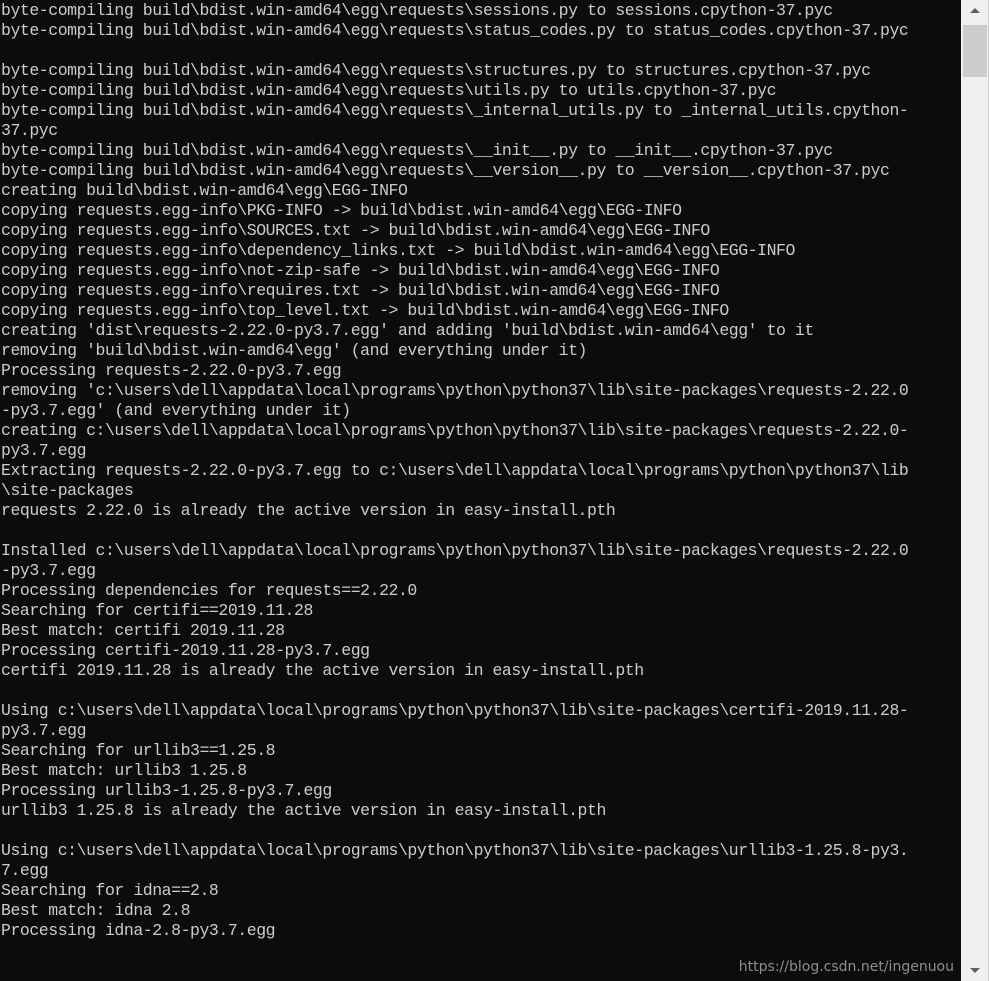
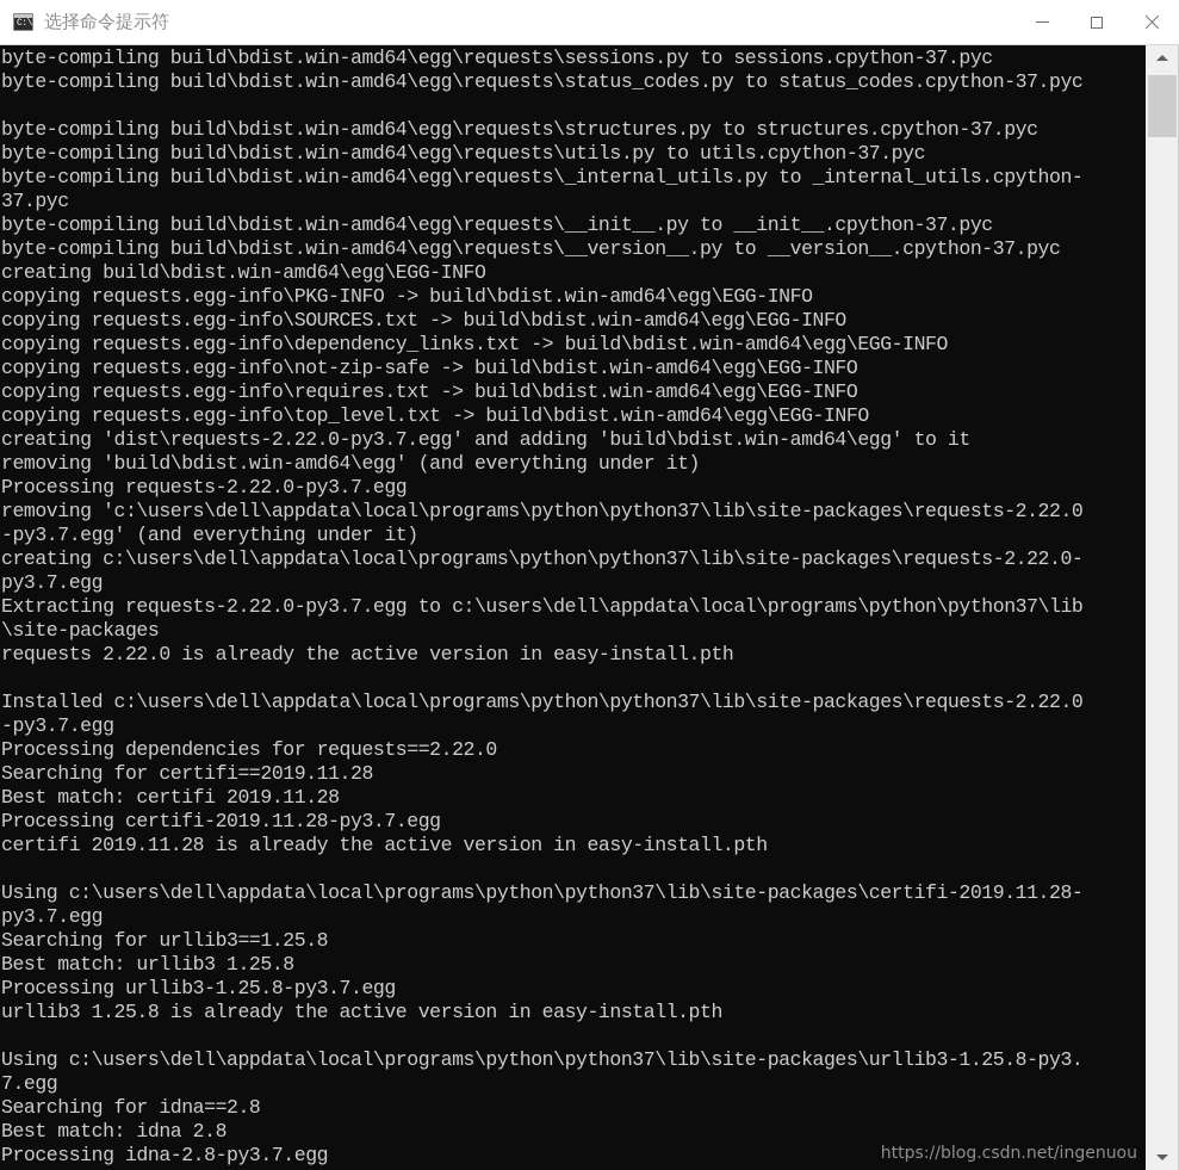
+ C:\.
+ 选择命令提示符
  byte-compiling build\bdist.win-amd64\egg\requests\sessions.py to sessions.cpython-37.pyc
  byte-compiling build\bdist.win-amd64\egg\requests\status_codes.py to status_codes.cpython-37.pyc
  byte-compiling build\bdist.win-amd64\egg\requests\structures.py to structures.cpython-37.pyc
  byte-compiling build\bdist.win-amd64\egg\requests\utils.py to utils.cpython-37.pyc
  byte-compiling build\bdist.win-amd64\egg\requests\_internal_utils.py to _internal_utils.cpython-
  37.pyc
  byte-compiling build\bdist.win-amd64\egg\requests\__init__.py to __init__.cpython-37.pyc
  byte-compiling build\bdist.win-amd64\egg\requests\__version__.py to __version__.cpython-37.pyc
  creating build\bdist.win-amd64\egg\EGG-INFO
  copying requests.egg-info\PKG-INFO -> build\bdist.win-amd64\egg\EGG-INFO
  copying requests.egg-info\SOURCES.txt -> build\bdist.win-amd64\egg\EGG-INFO
  copying requests.egg-info\dependency_links.txt -> build\bdist.win-amd64\egg\EGG-INFO
  copying requests.egg-info\not-zip-safe -> build\bdist.win-amd64\egg\EGG-INFO
  copying requests.egg-info\requires.txt -> build\bdist.win-amd64\egg\EGG-INFO
  copying requests.egg-info\top_level.txt -> build\bdist.win-amd64\egg\EGG-INFO
  creating 'dist\requests-2.22.0-py3.7.egg' and adding 'build\bdist.win-amd64\egg' to it
  removing 'build\bdist.win-amd64\egg' (and everything under it)
  Processing requests-2.22.0-py3.7.egg
  removing 'c:\users\dell\appdata\local\programs\python\python37\lib\site-packages\requests-2.22.0
  -py3.7.egg' (and everything under it)
  creating c:\users\dell\appdata\local\programs\python\python37\lib\site-packages\requests-2.22.0-
  py3.7.egg
  Extracting requests-2.22.0-py3.7.egg to c:\users\dell\appdata\local\programs\python\python37\lib
  \site-packages
  requests 2.22.0 is already the active version in easy-install.pth
  Installed c:\users\dell\appdata\local\programs\python\python37\lib\site-packages\requests-2.22.0
  -py3.7.egg
  Processing dependencies for requests==2.22.0
  Searching for certifi==2019.11.28
  Best match: certifi 2019.11.28
  Processing certifi-2019.11.28-py3.7.egg
  certifi 2019.11.28 is already the active version in easy-install.pth
  Using c:\users\dell\appdata\local\programs\python\python37\lib\site-packages\certifi-2019.11.28-
  py3.7.egg
  Searching for urllib3==1.25.8
  Best match: urllib3 1.25.8
  Processing urllib3-1.25.8-py3.7.egg
  urllib3 1.25.8 is already the active version in easy-install.pth
  Using c:\users\dell\appdata\local\programs\python\python37\lib\site-packages\urllib3-1.25.8-py3.
  7.egg
  Searching for idna==2.8
  Best match: idna 2.8
  Processing idna-2.8-py3.7.egg
  https://blog.csdn.net/ingenuou
